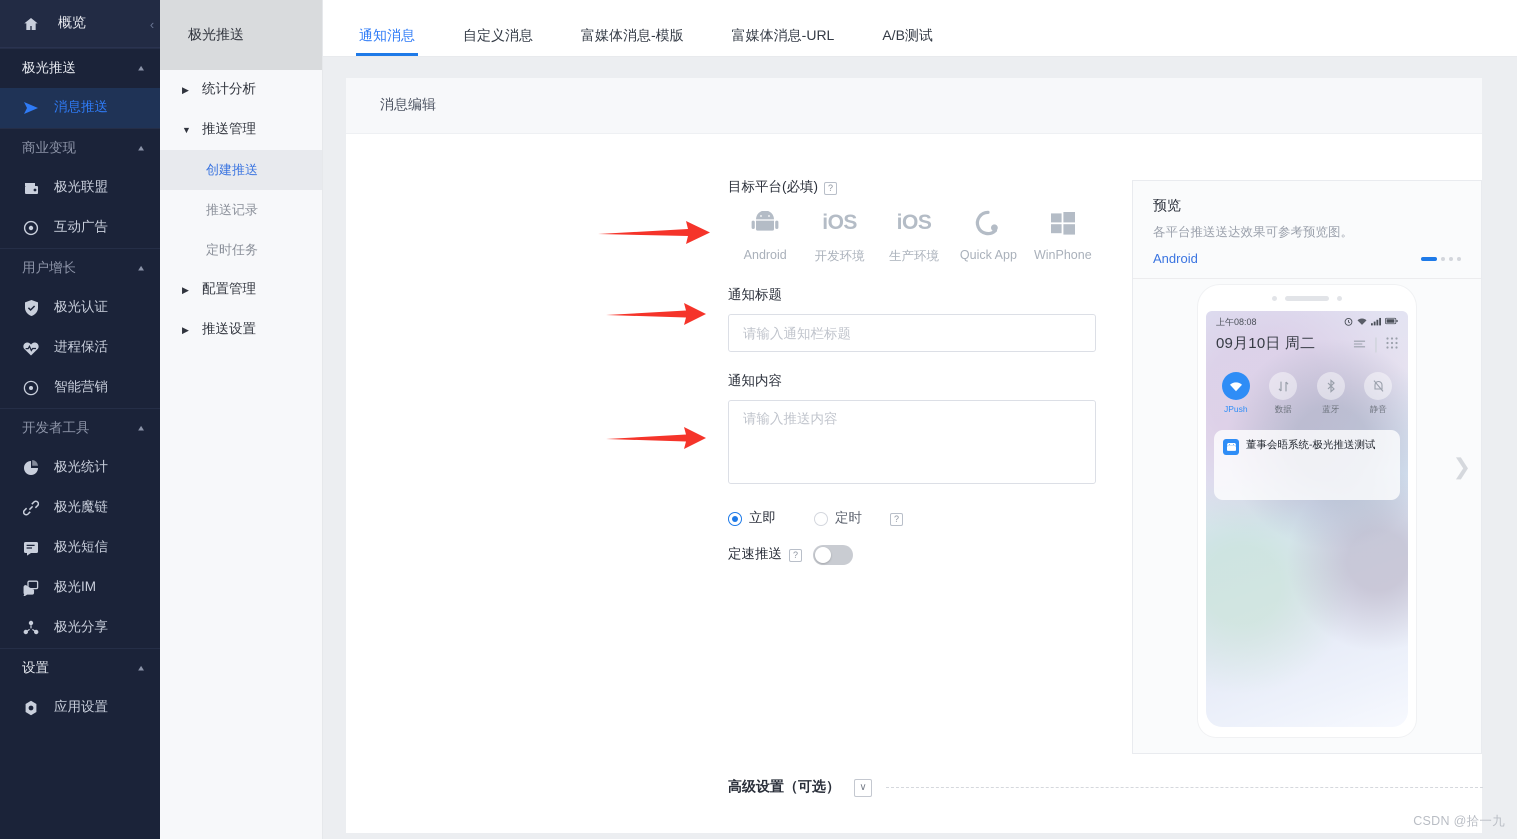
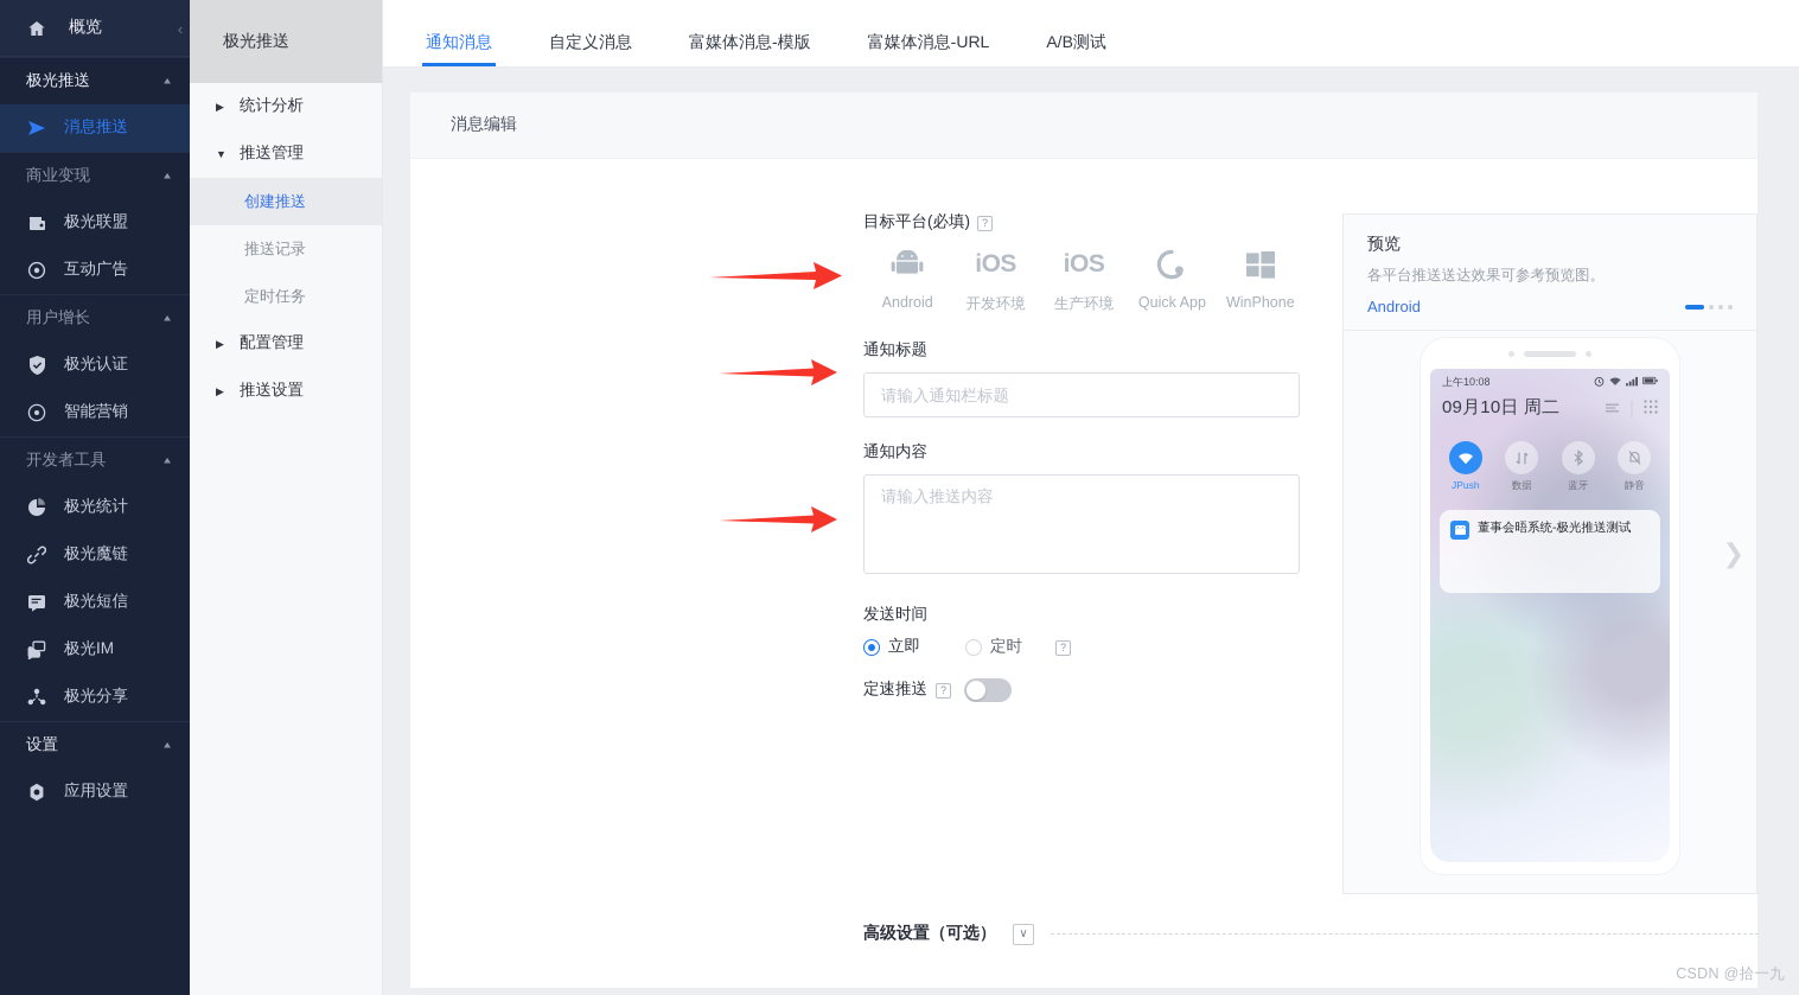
  概览
  ‹
  极光推送
  ▲
  消息推送
  商业变现
  ▲
  极光联盟
  互动广告
  用户增长
  ▲
  极光认证
- 进程保活
  智能营销
  开发者工具
  ▲
  极光统计
  极光魔链
  极光短信
  极光IM
  极光分享
  设置
  ▲
  应用设置
  极光推送
  ▶
  统计分析
  ▼
  推送管理
  创建推送
  推送记录
  定时任务
  ▶
  配置管理
  ▶
  推送设置
  通知消息
  自定义消息
  富媒体消息-模版
  富媒体消息-URL
  A/B测试
  消息编辑
  目标平台(必填)
  ?
  Android
  iOS
  开发环境
  iOS
  生产环境
  Quick App
  WinPhone
  通知标题
  请输入通知栏标题
  通知内容
  请输入推送内容
+ 发送时间
  立即
  定时
  ?
  定速推送
  ?
  高级设置（可选）
  ∨
  预览
  各平台推送送达效果可参考预览图。
  Android
- 上午08:08
+ 上午10:08
  09月10日 周二
  JPush
  数据
  蓝牙
  静音
  董事会晤系统-极光推送测试
  ❯
  CSDN @拾一九
